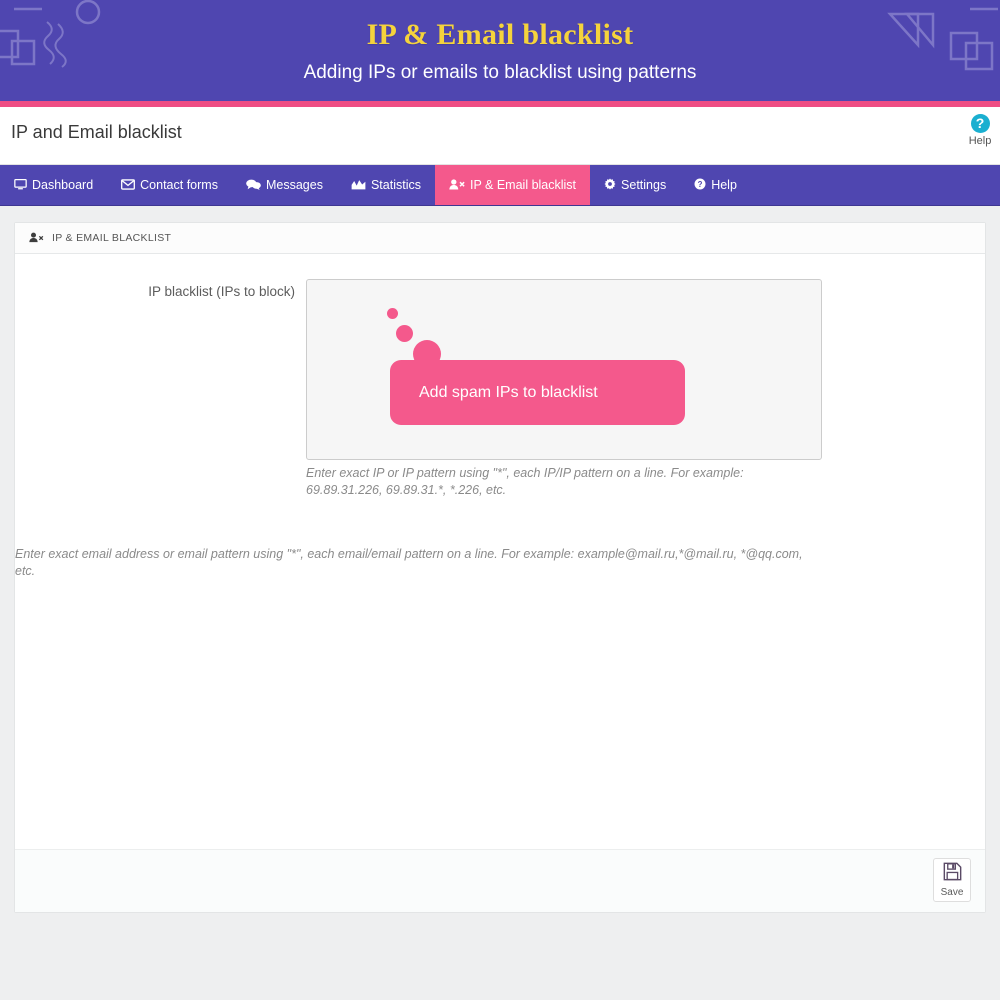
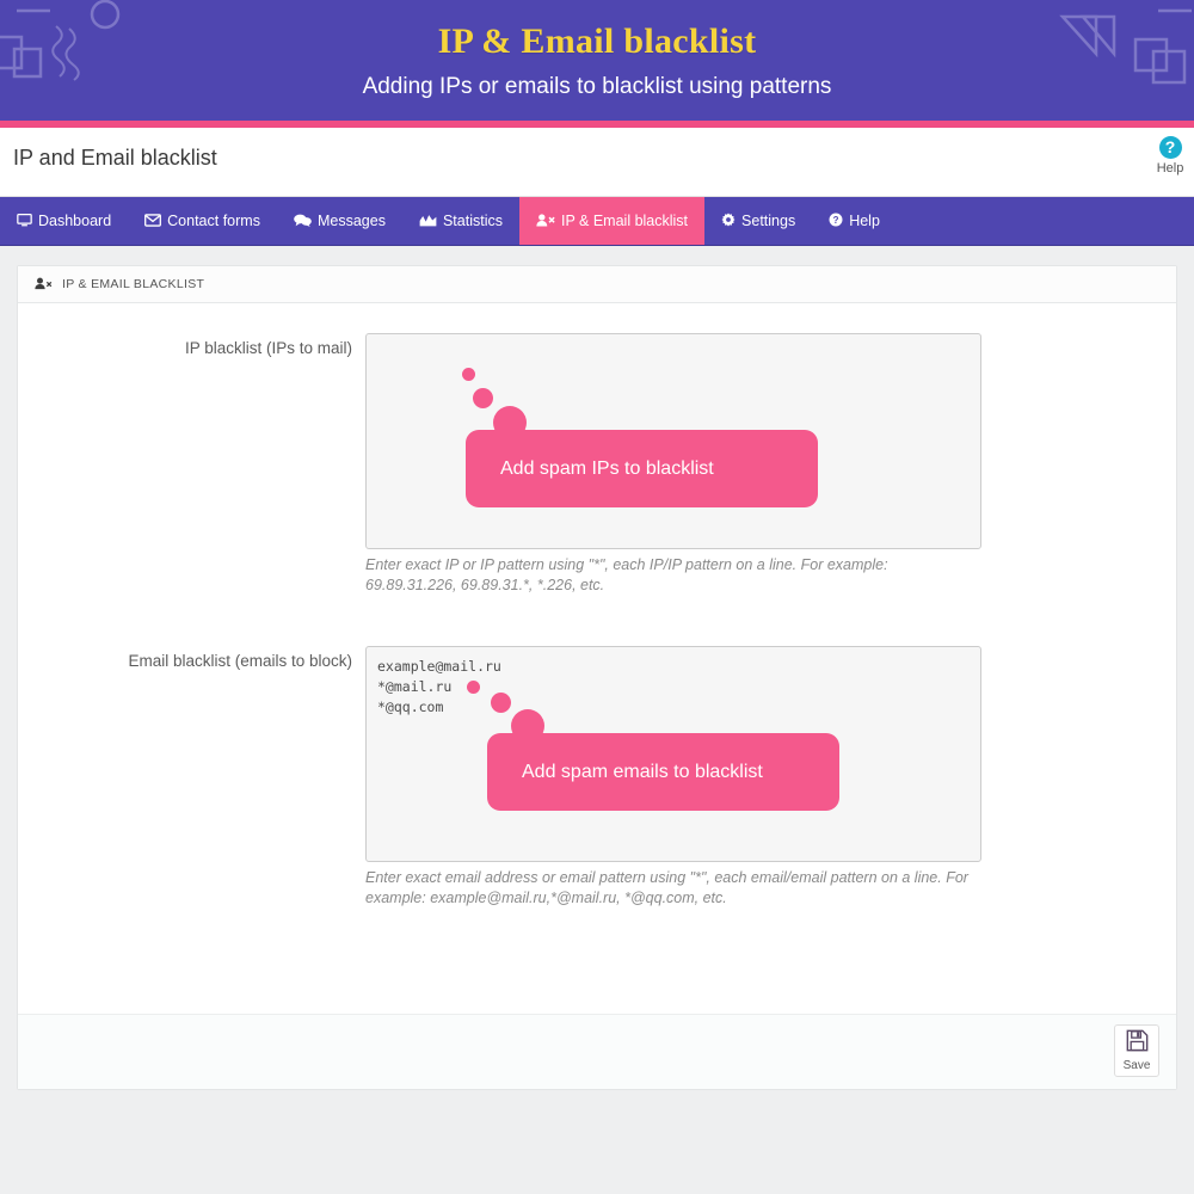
  IP & Email blacklist
  Adding IPs or emails to blacklist using patterns
  IP and Email blacklist
  ?
  Help
  Dashboard
  Contact forms
  Messages
  Statistics
  IP & Email blacklist
  Settings
  ?
  Help
  IP & EMAIL BLACKLIST
- IP blacklist (IPs to block)
+ IP blacklist (IPs to mail)
  Add spam IPs to blacklist
  Enter exact IP or IP pattern using "*", each IP/IP pattern on a line. For example: 69.89.31.226, 69.89.31.*, *.226, etc.
+ Email blacklist (emails to block)
+ example@mail.ru
+ *@mail.ru
+ *@qq.com
+ Add spam emails to blacklist
  Enter exact email address or email pattern using "*", each email/email pattern on a line. For example: example@mail.ru,*@mail.ru, *@qq.com, etc.
  Save
